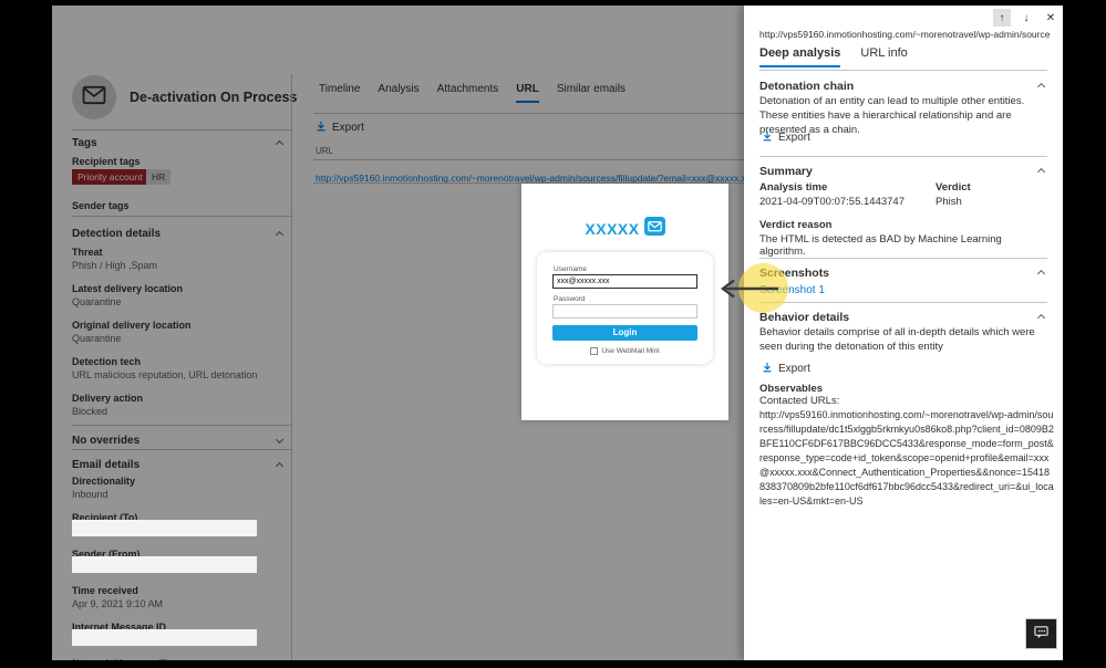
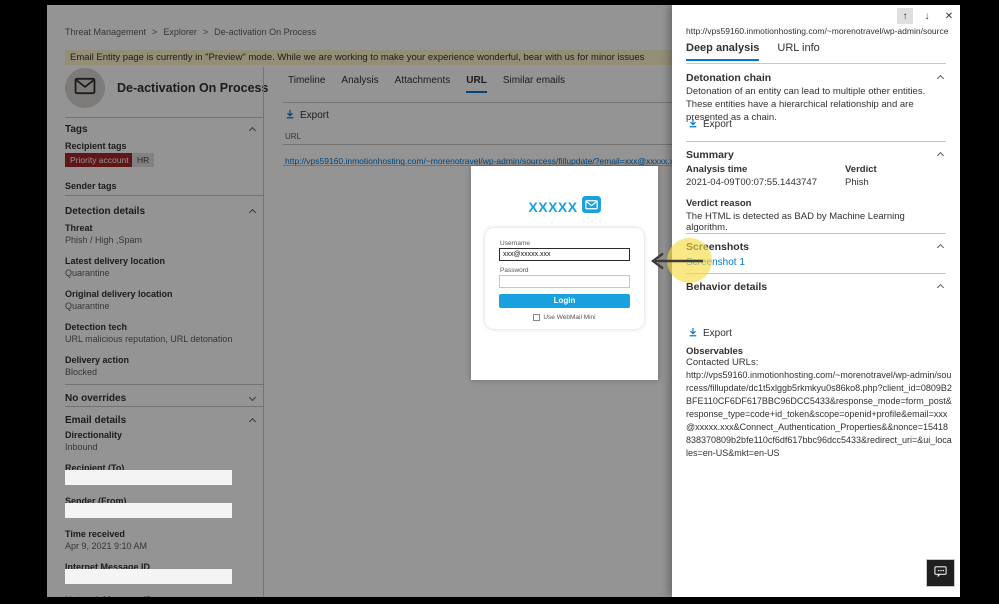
+ Threat Management > Explorer > De-activation On Process
+ Email Entity page is currently in "Preview" mode. While we are working to make your experience wonderful, bear with us for minor issues
  De-activation On Process
  Tags
  Recipient tags
  Priority account
  HR
  Sender tags
  Detection details
  Threat
  Phish / High ,Spam
  Latest delivery location
  Quarantine
  Original delivery location
  Quarantine
  Detection tech
  URL malicious reputation, URL detonation
  Delivery action
  Blocked
  No overrides
  Email details
  Directionality
  Inbound
  Recipient (To)
  Sender (From)
  Time received
  Apr 9, 2021 9:10 AM
  Internet Message ID
  Timeline
  Analysis
  Attachments
  URL
  Similar emails
  Export
  URL
  http://vps59160.inmotionhosting.com/~morenotravel/wp-admin/sourcess/fillupdate/?email=xxx@xxxxx.
  XXXXX
  Login
  ↑
  ↓
  ✕
  http://vps59160.inmotionhosting.com/~morenotravel/wp-admin/source
  Deep analysis
  URL info
  Detonation chain
  Detonation of an entity can lead to multiple other entities. These entities have a hierarchical relationship and are presented as a chain.
  Export
  Summary
  Analysis time
  2021-04-09T00:07:55.1443747
  Verdict
  Phish
  Verdict reason
  The HTML is detected as BAD by Machine Learning algorithm.
  Screenshots
  Screenshot 1
  Behavior details
- Behavior details comprise of all in-depth details which were seen during the detonation of this entity
  Export
  Observables
  Contacted URLs:
  http://vps59160.inmotionhosting.com/~morenotravel/wp-admin/sourcess/fillupdate/dc1t5xlggb5rkmkyu0s86ko8.php?client_id=0809B2BFE110CF6DF617BBC96DCC5433&response_mode=form_post&response_type=code+id_token&scope=openid+profile&email=xxx@xxxxx.xxx&Connect_Authentication_Properties&&nonce=15418838370809b2bfe110cf6df617bbc96dcc5433&redirect_uri=&ui_locales=en-US&mkt=en-US
